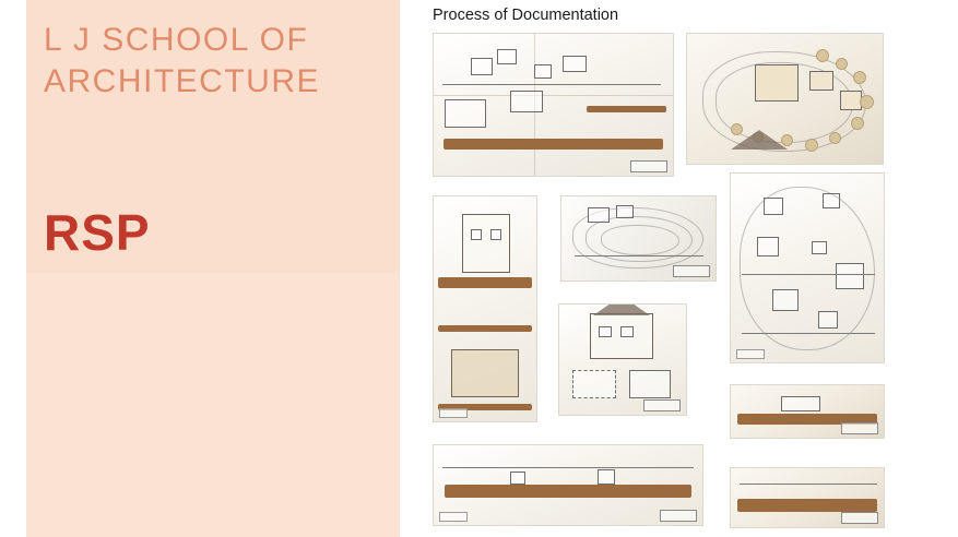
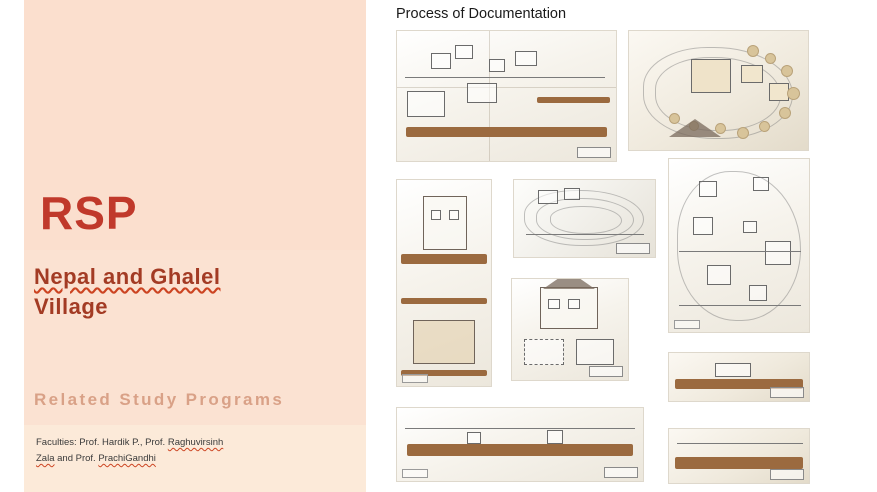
- L J SCHOOL OF ARCHITECTURE
  RSP
+ Nepal and Ghalel
+ Village
+ Related Study Programs
+ Faculties: Prof. Hardik P., Prof. Raghuvirsinh
+ Zala and Prof. PrachiGandhi
  Process of Documentation
